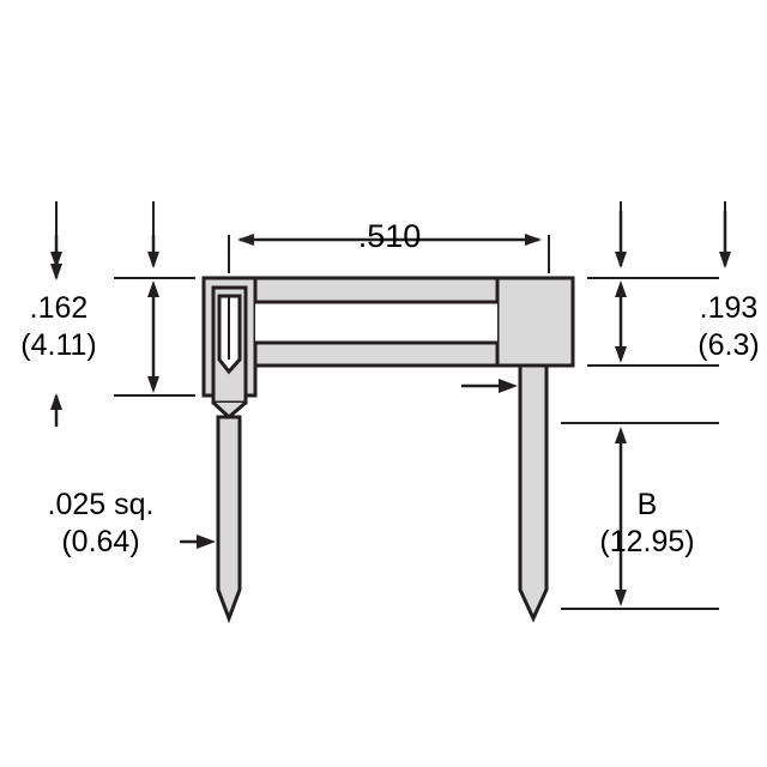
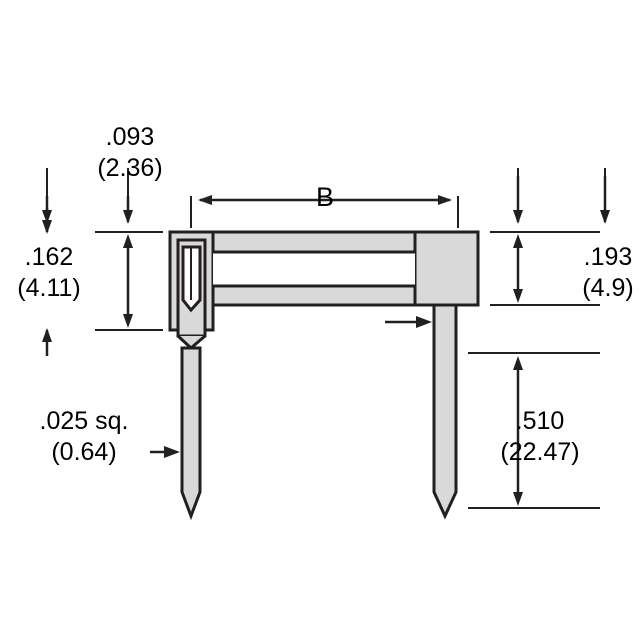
+ .093
+ (2.36)
- .510
+ B
  .162
  (4.11)
  .193
- (6.3)
+ (4.9)
  .025 sq.
  (0.64)
- B
+ .510
- (12.95)
+ (22.47)
